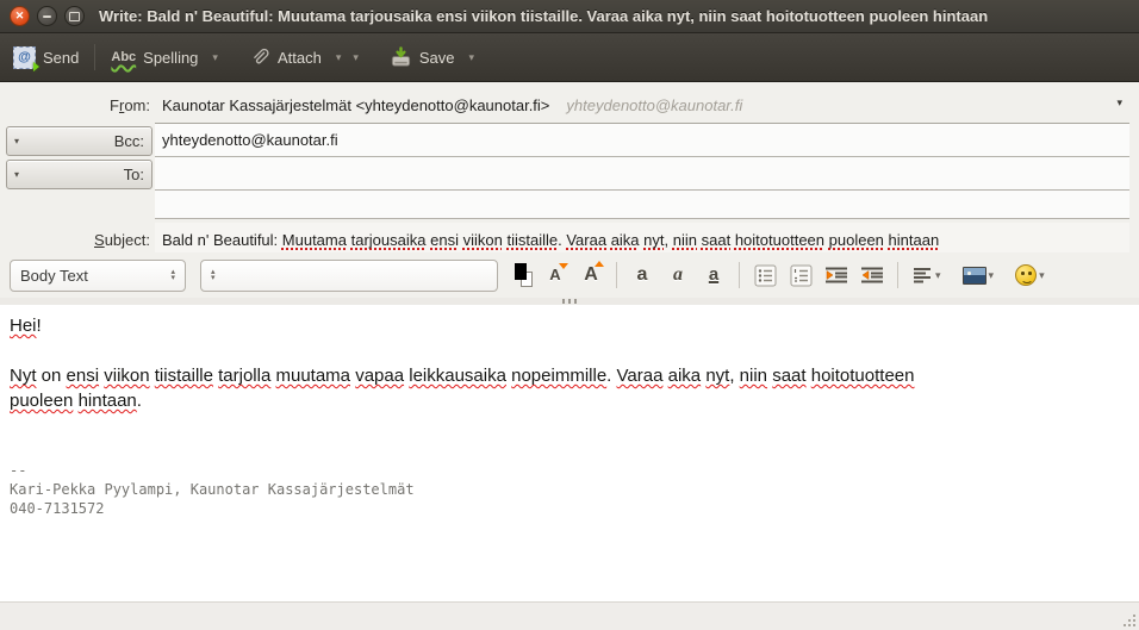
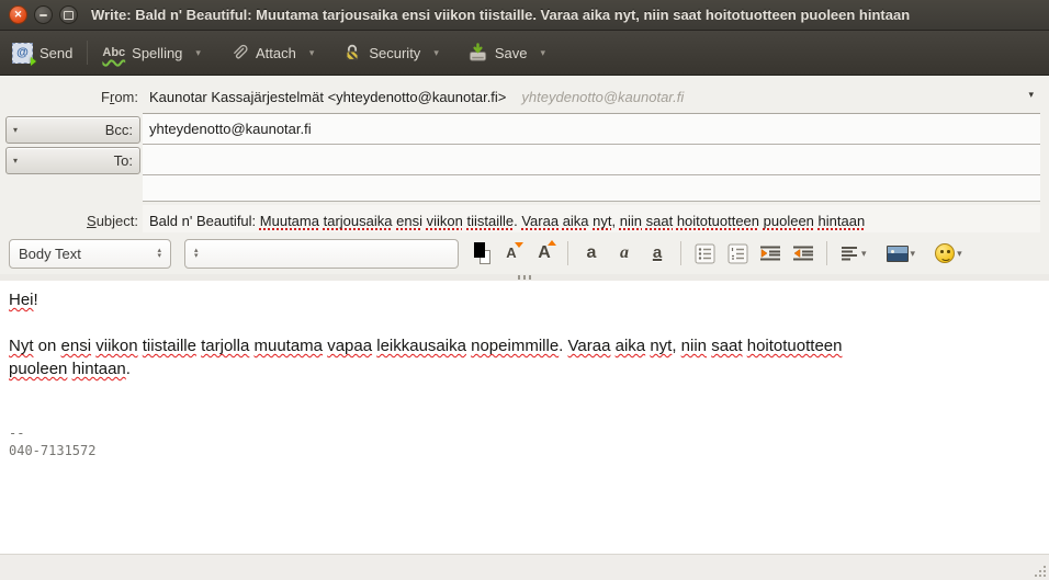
  Write: Bald n' Beautiful: Muutama tarjousaika ensi viikon tiistaille. Varaa aika nyt, niin saat hoitotuotteen puoleen hintaan
  Send
  Spelling
  Attach
+ Security
  Save
  From:
  Kaunotar Kassajärjestelmät <yhteydenotto@kaunotar.fi>
  yhteydenotto@kaunotar.fi
  Bcc:
  yhteydenotto@kaunotar.fi
  To:
  Subject:
  Bald n' Beautiful: Muutama tarjousaika ensi viikon tiistaille. Varaa aika nyt, niin saat hoitotuotteen puoleen hintaan
  Body Text
  Hei!
  Nyt on ensi viikon tiistaille tarjolla muutama vapaa leikkausaika nopeimmille. Varaa aika nyt, niin saat hoitotuotteen
  puoleen hintaan.
  --
- Kari-Pekka Pyylampi, Kaunotar Kassajärjestelmät
  040-7131572
